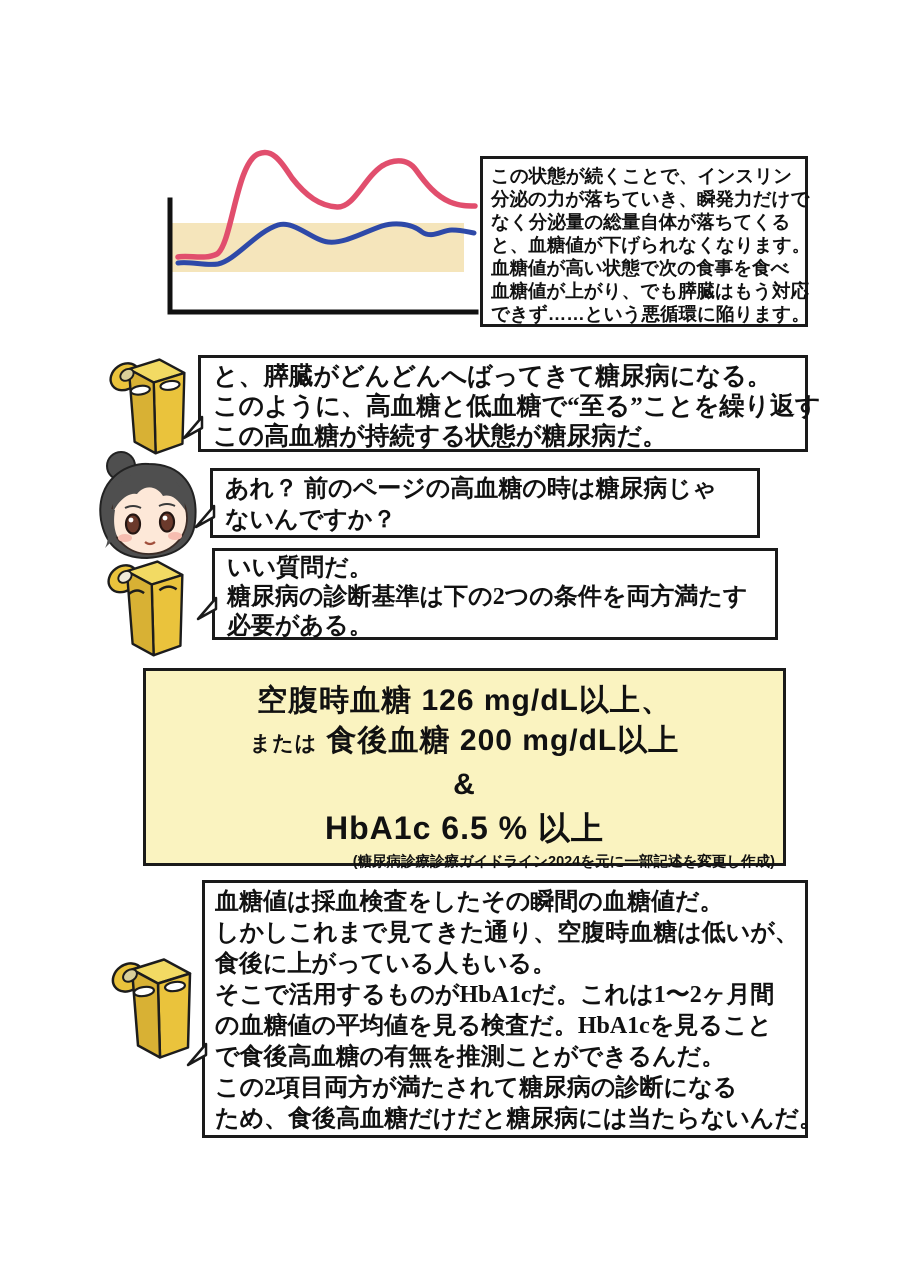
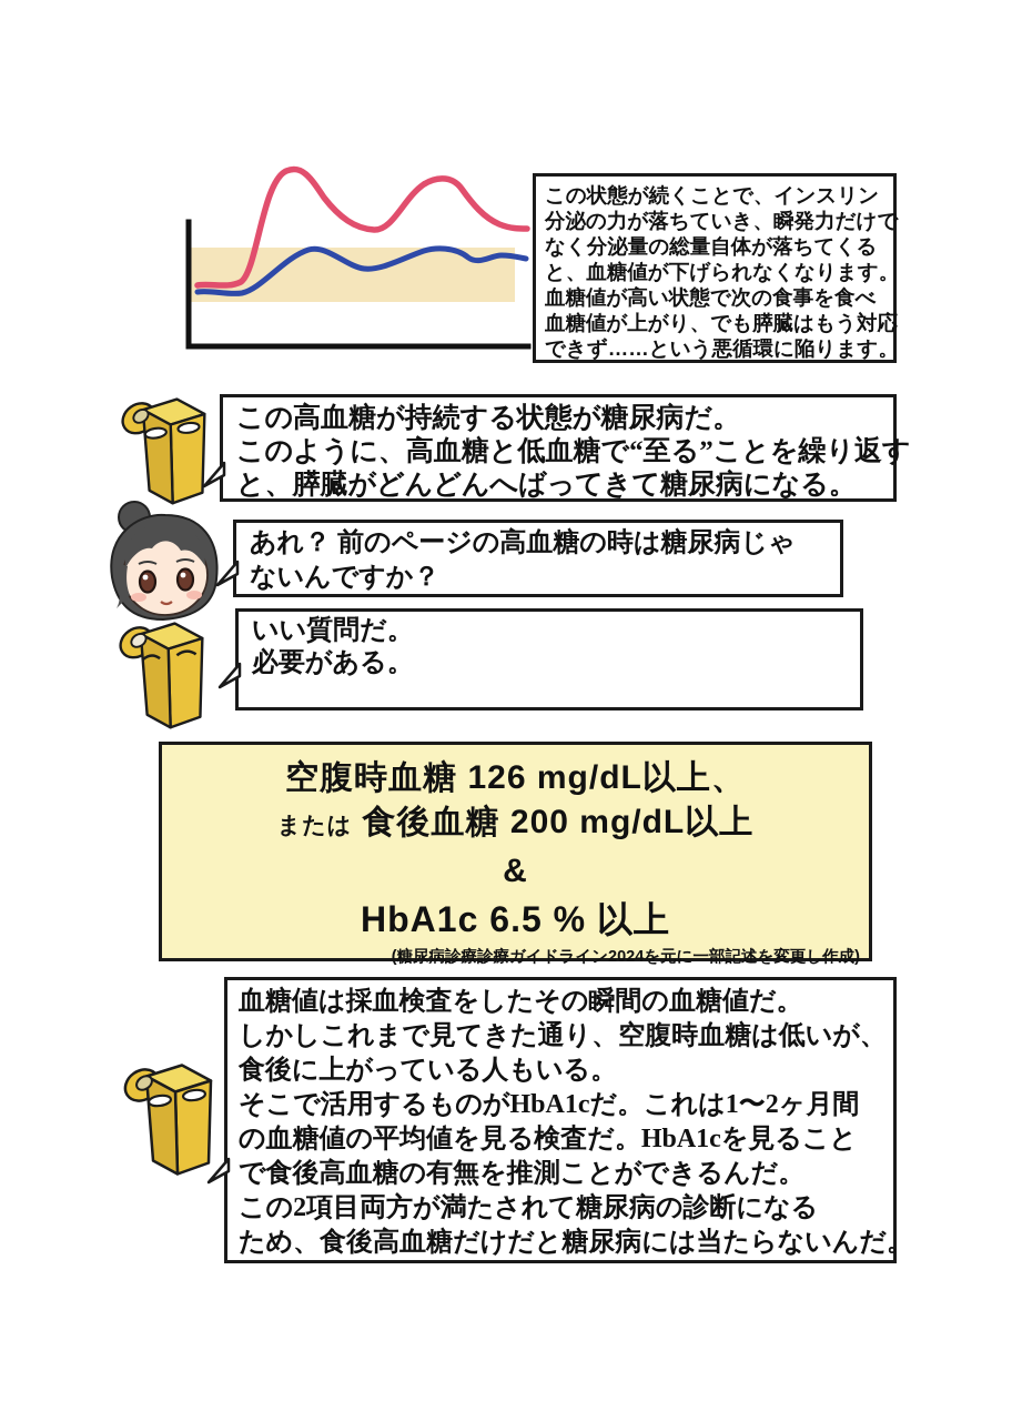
  この状態が続くことで、インスリン
  分泌の力が落ちていき、瞬発力だけで
  なく分泌量の総量自体が落ちてくる
  と、血糖値が下げられなくなります。
  血糖値が高い状態で次の食事を食べ
  血糖値が上がり、でも膵臓はもう対応
  できず……という悪循環に陥ります。
- と、膵臓がどんどんへばってきて糖尿病になる。
+ この高血糖が持続する状態が糖尿病だ。
  このように、高血糖と低血糖で“至る”ことを繰り返す
- この高血糖が持続する状態が糖尿病だ。
+ と、膵臓がどんどんへばってきて糖尿病になる。
  あれ？ 前のページの高血糖の時は糖尿病じゃ
  ないんですか？
  いい質問だ。
- 糖尿病の診断基準は下の2つの条件を両方満たす
  必要がある。
  空腹時血糖 126 mg/dL以上、
  または 食後血糖 200 mg/dL以上
  &
  HbA1c 6.5 % 以上
  (糖尿病診療診療ガイドライン2024を元に一部記述を変更し作成)
  血糖値は採血検査をしたその瞬間の血糖値だ。
  しかしこれまで見てきた通り、空腹時血糖は低いが、
  食後に上がっている人もいる。
  そこで活用するものがHbA1cだ。これは1〜2ヶ月間
  の血糖値の平均値を見る検査だ。HbA1cを見ること
  で食後高血糖の有無を推測ことができるんだ。
  この2項目両方が満たされて糖尿病の診断になる
  ため、食後高血糖だけだと糖尿病には当たらないんだ。
